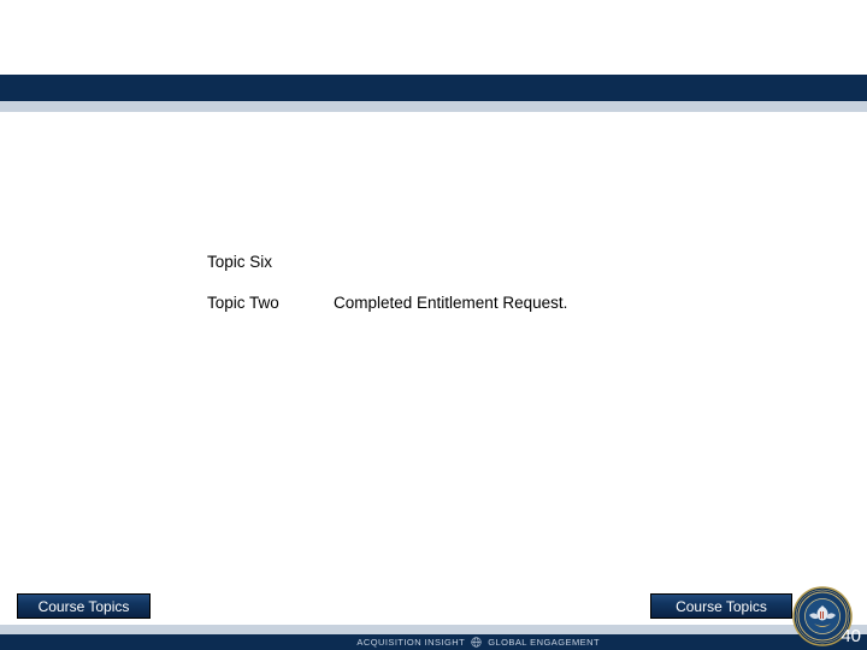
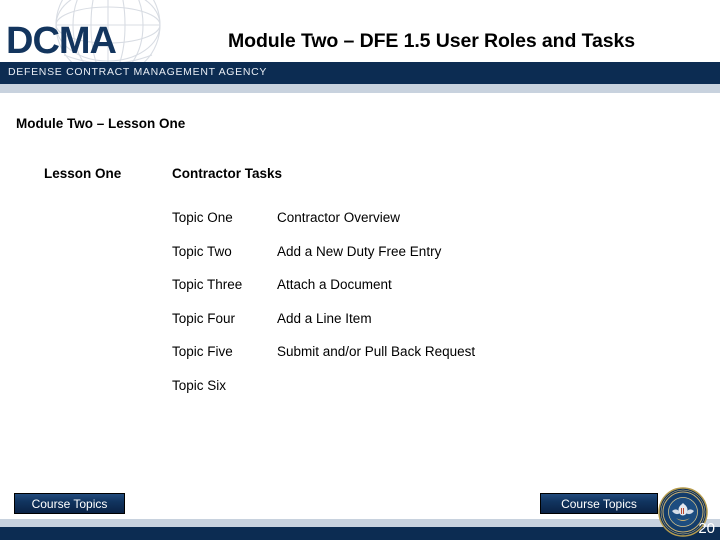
+ DCMA
+ DEFENSE CONTRACT MANAGEMENT AGENCY
+ Module Two – DFE 1.5 User Roles and Tasks
+ Module Two – Lesson One
+ Lesson One
+ Contractor Tasks
+ Topic One
+ Contractor Overview
- Topic Six
+ Topic Two
+ Add a New Duty Free Entry
+ Topic Three
+ Attach a Document
+ Topic Four
+ Add a Line Item
+ Topic Five
+ Submit and/or Pull Back Request
- Topic Two
+ Topic Six
- Completed Entitlement Request.
- ACQUISITION INSIGHT
- GLOBAL ENGAGEMENT
  Course Topics
  Course Topics
- 40
+ 20
